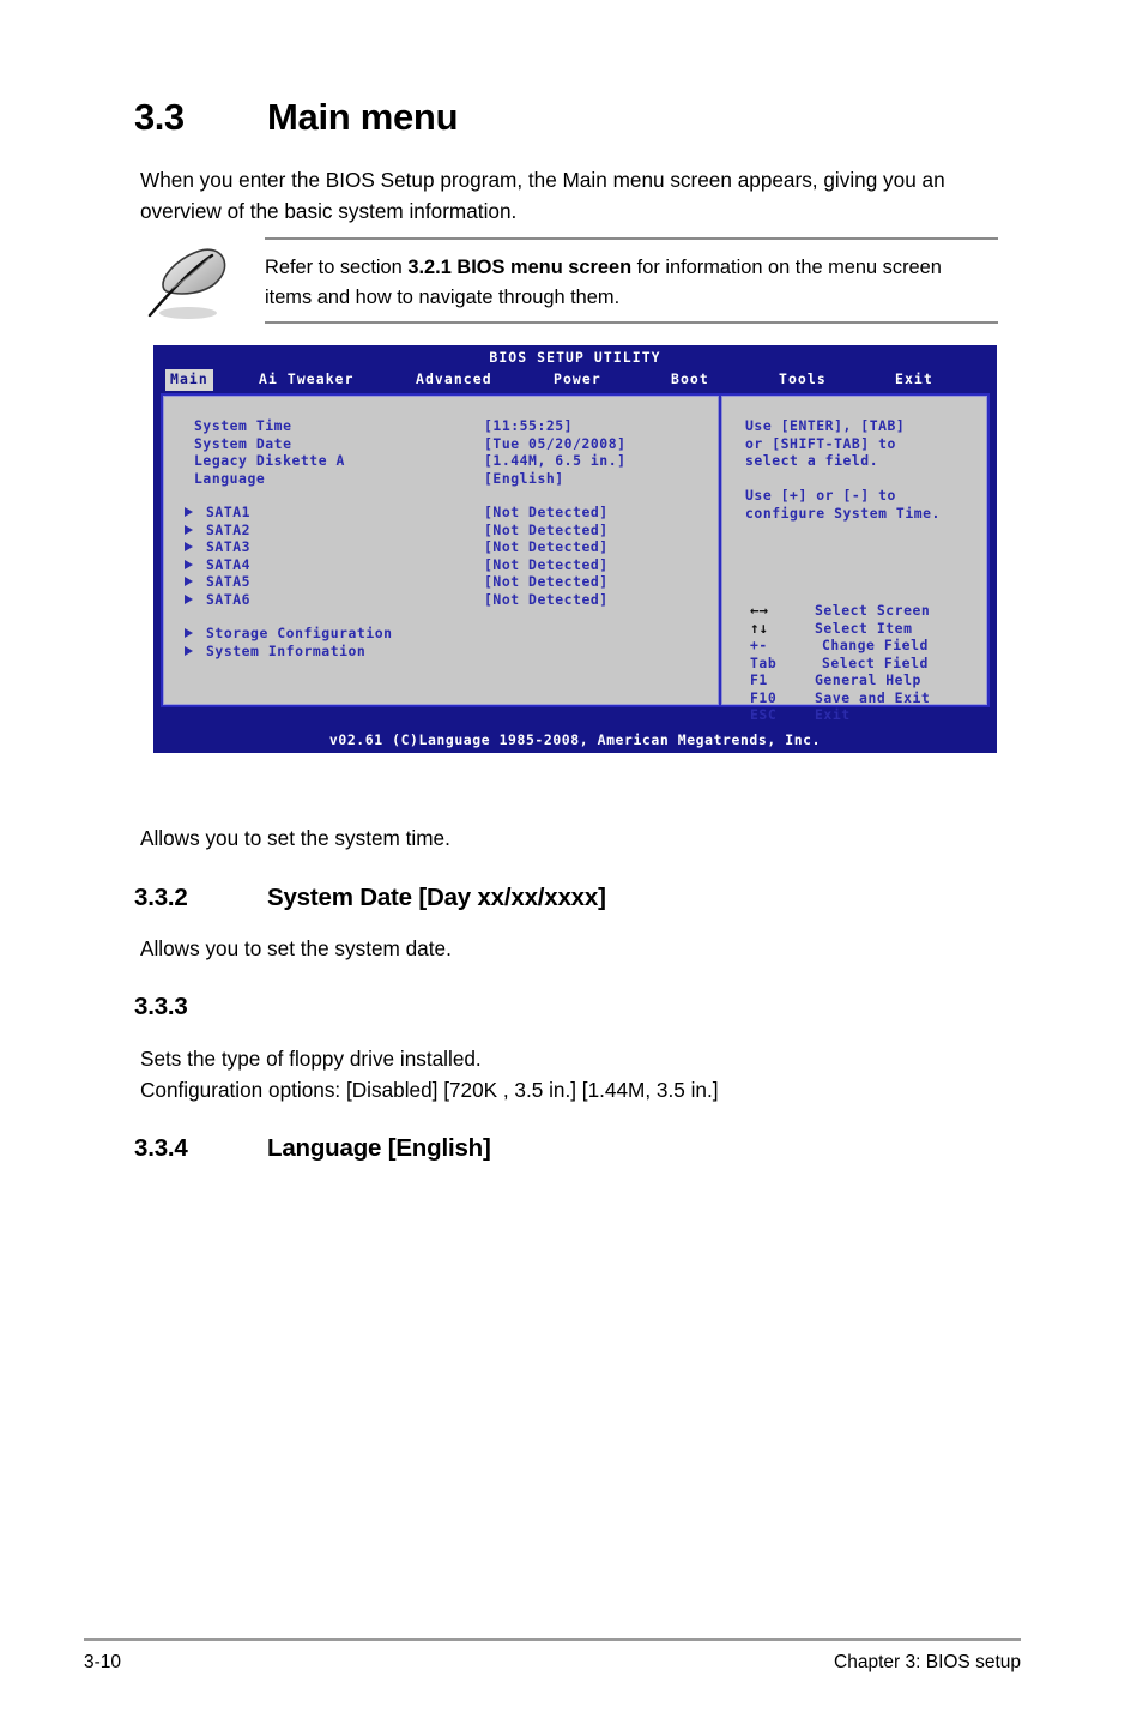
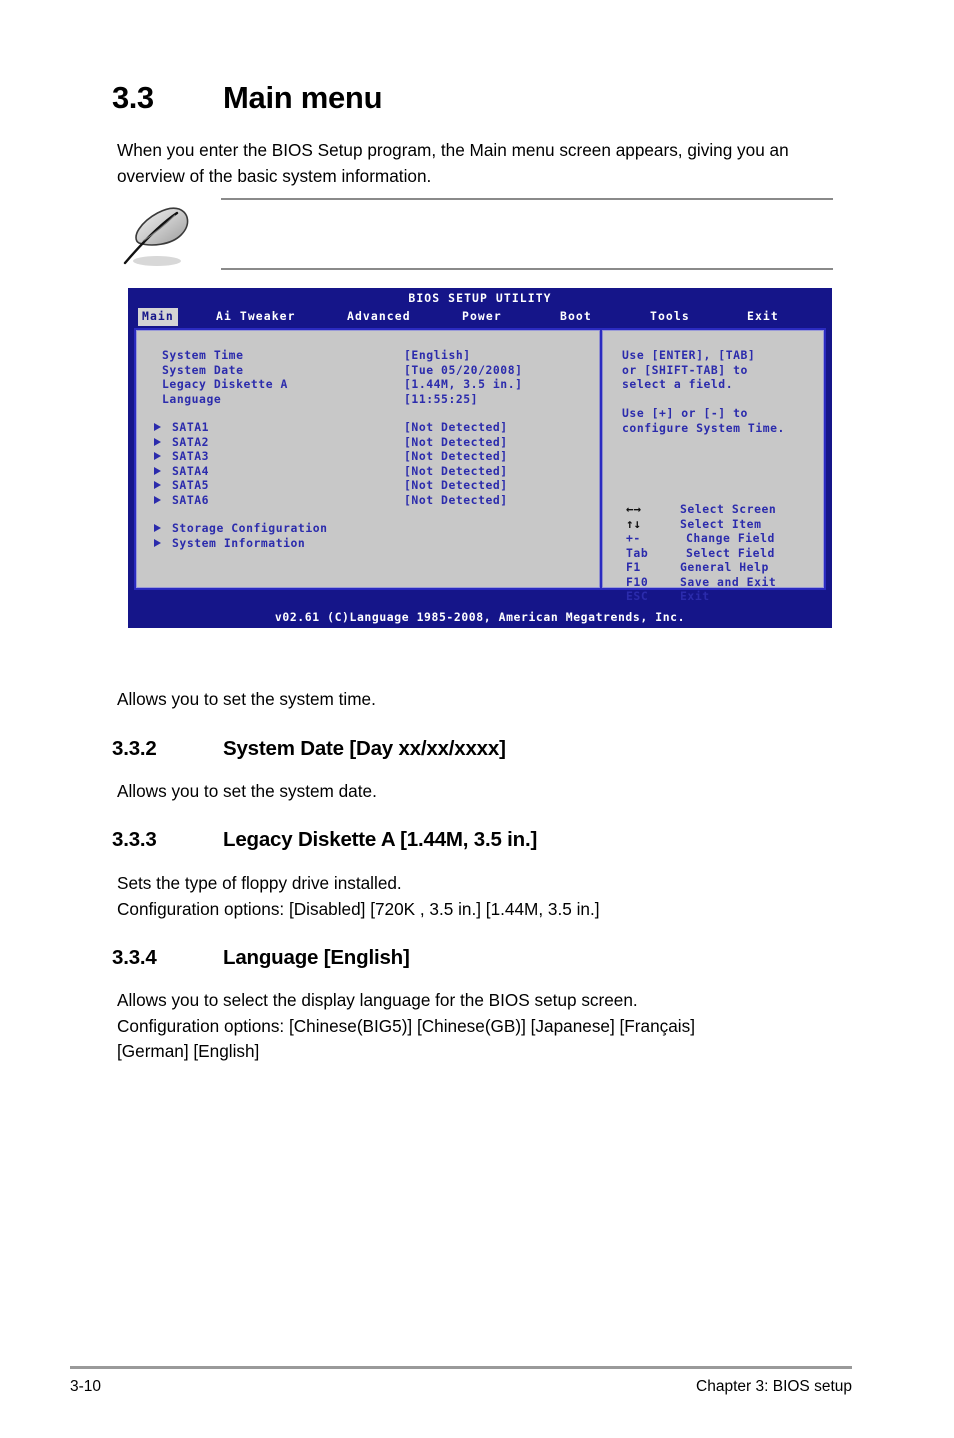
  3.3
  Main menu
  When you enter the BIOS Setup program, the Main menu screen appears, giving you an overview of the basic system information.
- Refer to section 3.2.1 BIOS menu screen for information on the menu screen items and how to navigate through them.
  BIOS SETUP UTILITY
  Main
  Ai Tweaker
  Advanced
  Power
  Boot
  Tools
  Exit
  System Time
- [11:55:25]
+ [English]
  System Date
  [Tue 05/20/2008]
  Legacy Diskette A
- [1.44M, 6.5 in.]
+ [1.44M, 3.5 in.]
  Language
- [English]
+ [11:55:25]
  SATA1
  [Not Detected]
  SATA2
  [Not Detected]
  SATA3
  [Not Detected]
  SATA4
  [Not Detected]
  SATA5
  [Not Detected]
  SATA6
  [Not Detected]
  Storage Configuration
  System Information
  Use [ENTER], [TAB]
  or [SHIFT-TAB] to
  select a field.
  Use [+] or [-] to
  configure System Time.
  ←→
  Select Screen
  ↑↓
  Select Item
  +-
  Change Field
  Tab
  Select Field
  F1
  General Help
  F10
  Save and Exit
  ESC
  Exit
  v02.61 (C)Language 1985-2008, American Megatrends, Inc.
  Allows you to set the system time.
  3.3.2
  System Date [Day xx/xx/xxxx]
  Allows you to set the system date.
  3.3.3
+ Legacy Diskette A [1.44M, 3.5 in.]
  Sets the type of floppy drive installed.
  Configuration options: [Disabled] [720K , 3.5 in.] [1.44M, 3.5 in.]
  3.3.4
  Language [English]
+ Allows you to select the display language for the BIOS setup screen.
+ Configuration options: [Chinese(BIG5)] [Chinese(GB)] [Japanese] [Français]
+ [German] [English]
  3-10
  Chapter 3: BIOS setup
